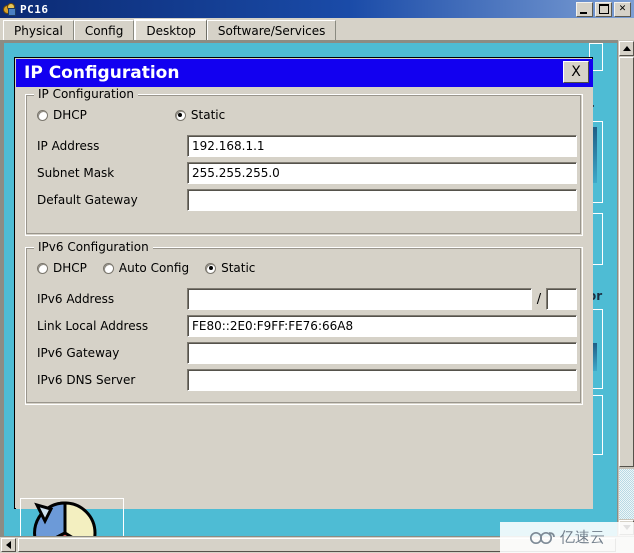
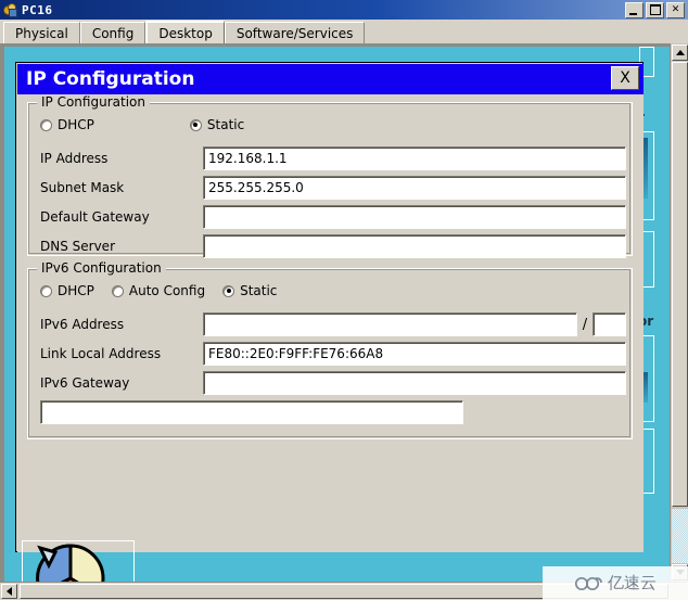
  PC16
  ✕
  Physical
  Config
  Desktop
  Software/Services
  IP Configuration
  X
  IP Configuration
  DHCP
  Static
  IP Address
  192.168.1.1
  Subnet Mask
  255.255.255.0
  Default Gateway
+ DNS Server
  IPv6 Configuration
  DHCP
  Auto Config
  Static
  IPv6 Address
  /
  Link Local Address
  FE80::2E0:F9FF:FE76:66A8
  IPv6 Gateway
- IPv6 DNS Server
  亿速云
